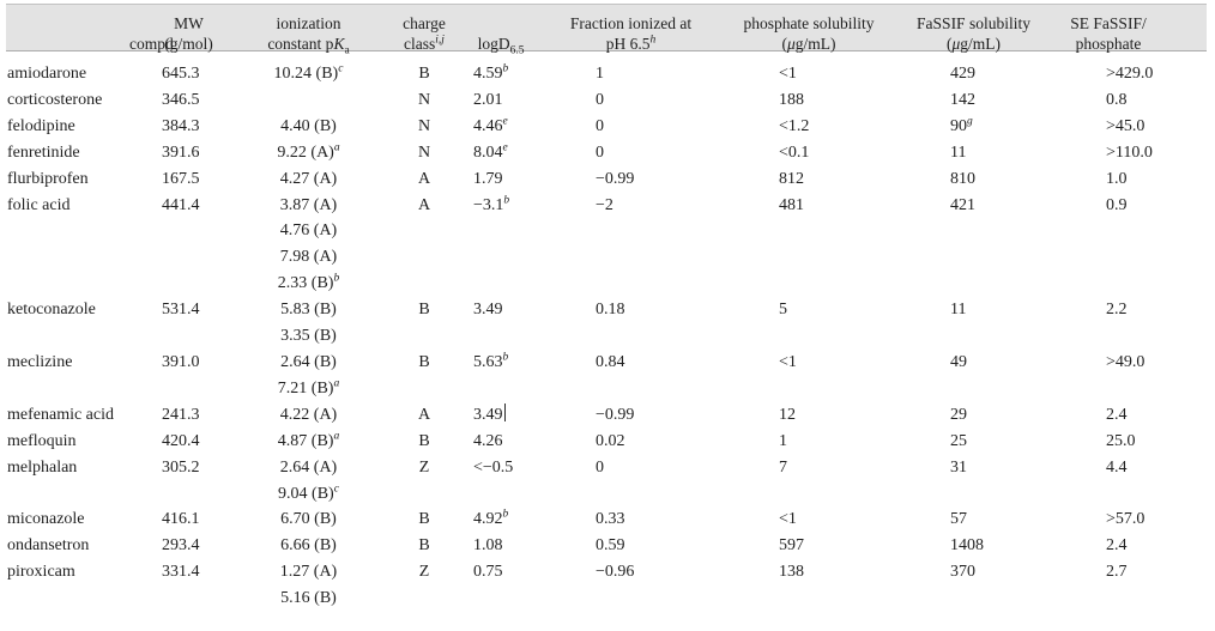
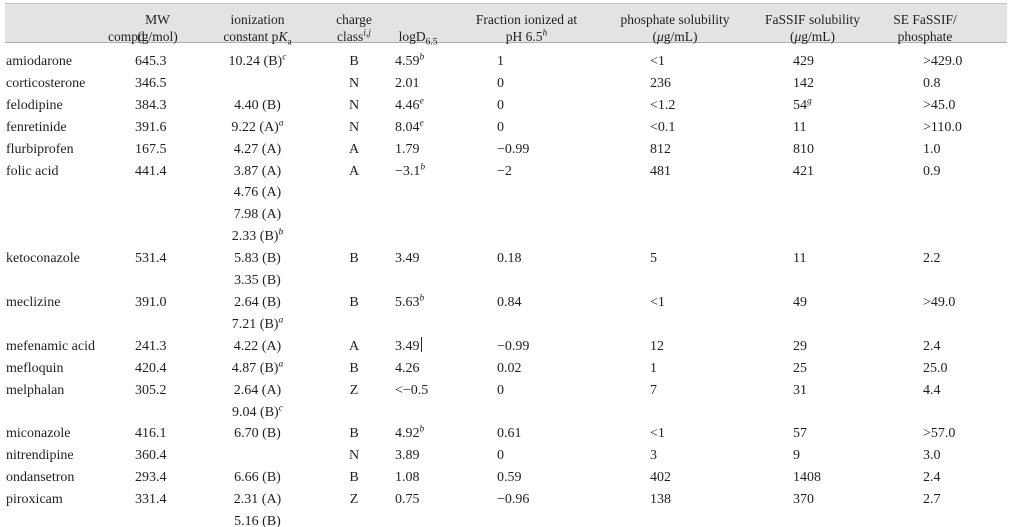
  compd	MW(g/mol)	ionizationconstant pKa	chargeclassi,j	logD6.5	Fraction ionized atpH 6.5h	phosphate solubility(μg/mL)	FaSSIF solubility(μg/mL)	SE FaSSIF/phosphate
  amiodarone	645.3	10.24 (B)c	B	4.59b	1	<1	429	>429.0
- corticosterone	346.5		N	2.01	0	188	142	0.8
+ corticosterone	346.5		N	2.01	0	236	142	0.8
- felodipine	384.3	4.40 (B)	N	4.46e	0	<1.2	90g	>45.0
+ felodipine	384.3	4.40 (B)	N	4.46e	0	<1.2	54g	>45.0
  fenretinide	391.6	9.22 (A)a	N	8.04e	0	<0.1	11	>110.0
  flurbiprofen	167.5	4.27 (A)	A	1.79	−0.99	812	810	1.0
  folic acid	441.4	3.87 (A)4.76 (A)7.98 (A)2.33 (B)b	A	−3.1b	−2	481	421	0.9
  ketoconazole	531.4	5.83 (B)3.35 (B)	B	3.49	0.18	5	11	2.2
  meclizine	391.0	2.64 (B)7.21 (B)a	B	5.63b	0.84	<1	49	>49.0
  mefenamic acid	241.3	4.22 (A)	A	3.49	−0.99	12	29	2.4
  mefloquin	420.4	4.87 (B)a	B	4.26	0.02	1	25	25.0
  melphalan	305.2	2.64 (A)9.04 (B)c	Z	<−0.5	0	7	31	4.4
- miconazole	416.1	6.70 (B)	B	4.92b	0.33	<1	57	>57.0
+ miconazole	416.1	6.70 (B)	B	4.92b	0.61	<1	57	>57.0
+ nitrendipine	360.4		N	3.89	0	3	9	3.0
- ondansetron	293.4	6.66 (B)	B	1.08	0.59	597	1408	2.4
+ ondansetron	293.4	6.66 (B)	B	1.08	0.59	402	1408	2.4
- piroxicam	331.4	1.27 (A)5.16 (B)	Z	0.75	−0.96	138	370	2.7
+ piroxicam	331.4	2.31 (A)5.16 (B)	Z	0.75	−0.96	138	370	2.7
